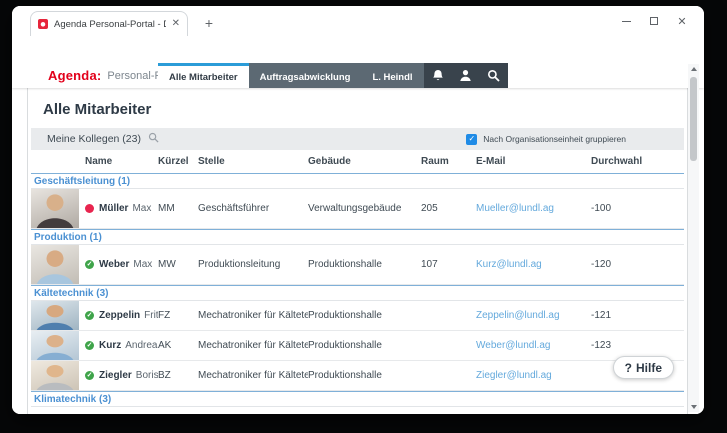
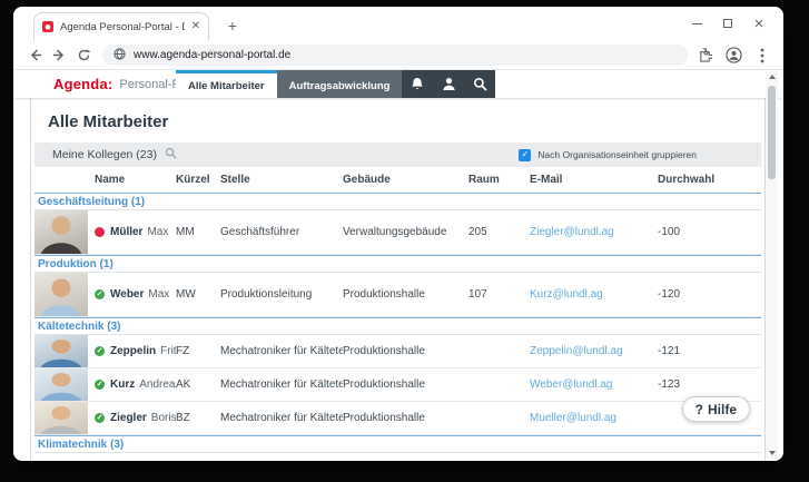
  Agenda Personal-Portal -
  ✕
  +
  ✕
+ www.agenda-personal-portal.de
  Agenda:
  Alle Mitarbeiter
  Auftragsabwicklung
- L. Heindl
  Alle Mitarbeiter
  Meine Kollegen (23)
  ✓
  Nach Organisationseinheit gruppieren
  Name
  Kürzel
  Stelle
  Gebäude
  Raum
  E-Mail
  Durchwahl
  Geschäftsleitung (1)
  Müller
  Max
  MM
  Geschäftsführer
  Verwaltungsgebäude
  205
- Mueller@lundl.ag
+ Ziegler@lundl.ag
  -100
  Produktion (1)
  Weber
  Max
  MW
  Produktionsleitung
  Produktionshalle
  107
  Kurz@lundl.ag
  -120
  Kältetechnik (3)
  Zeppelin
  Frit
  FZ
  Mechatroniker für Kältete
  Produktionshalle
  Zeppelin@lundl.ag
  -121
  Kurz
  Andrea
  AK
  Mechatroniker für Kältete
  Produktionshalle
  Weber@lundl.ag
  -123
  Ziegler
  Boris
  BZ
  Mechatroniker für Kältete
  Produktionshalle
- Ziegler@lundl.ag
+ Mueller@lundl.ag
  Klimatechnik (3)
  ?
  Hilfe
